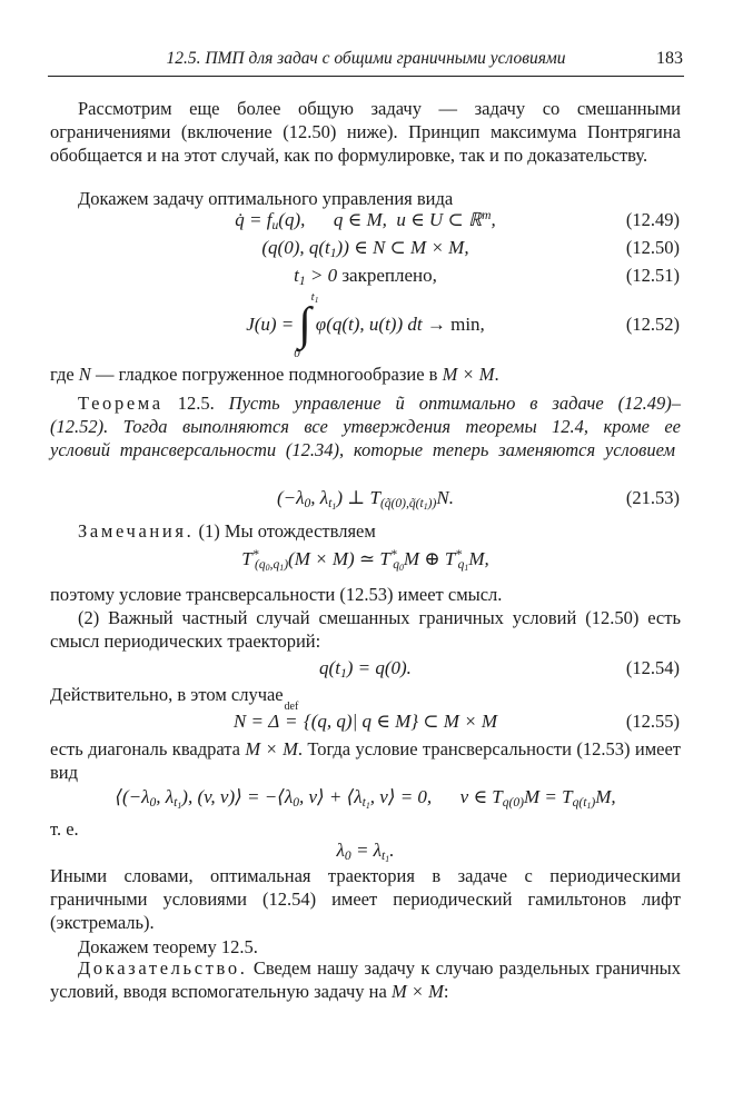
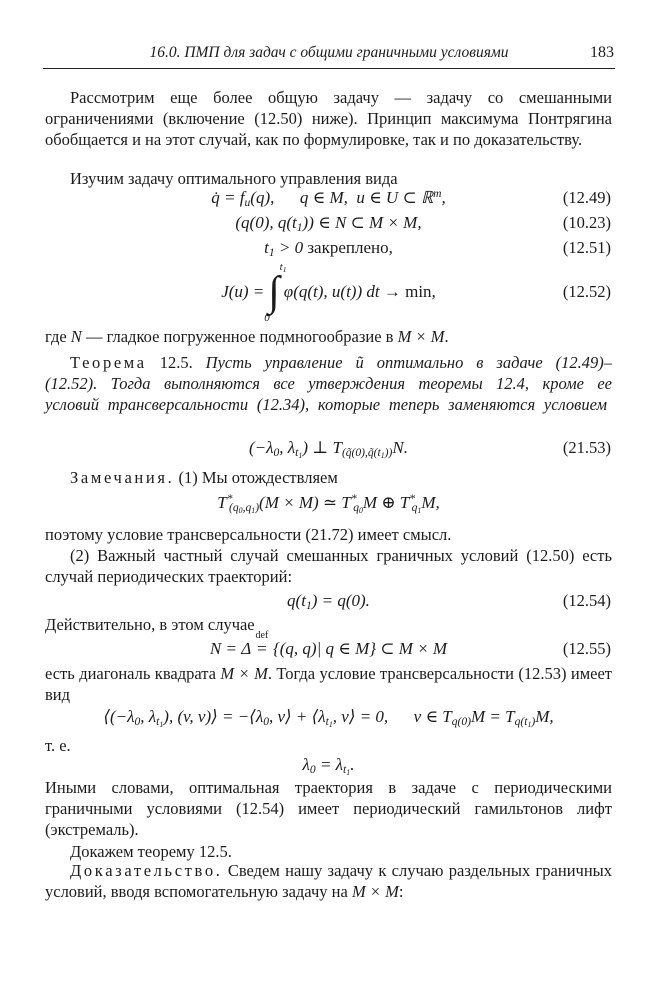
- 12.5. ПМП для задач с общими граничными условиями
+ 16.0. ПМП для задач с общими граничными условиями
  183
  Рассмотрим еще более общую задачу — задачу со смешанными ограничениями (включение (12.50) ниже). Принцип максимума Понтрягина обобщается и на этот случай, как по формулировке, так и по доказательству.
- Докажем задачу оптимального управления вида
+ Изучим задачу оптимального управления вида
  q̇ = fu(q), q ∈ M, u ∈ U ⊂ ℝm,
  (12.49)
  (q(0), q(t1)) ∈ N ⊂ M × M,
- (12.50)
+ (10.23)
  t1 > 0 закреплено,
  (12.51)
  J(u) =
  t1
  ∫
  0
  φ(q(t), u(t)) dt → min,
  (12.52)
  где N — гладкое погруженное подмногообразие в M × M.
  Теорема 12.5. Пусть управление ũ оптимально в задаче (12.49)–(12.52). Тогда выполняются все утверждения теоремы 12.4, кроме ее условий трансверсальности (12.34), которые теперь заменяются условием
  (−λ0, λt1) ⊥ T(q̃(0),q̃(t1))N.
  (21.53)
  Замечания. (1) Мы отождествляем
  T*(q0,q1)(M × M) ≃ T*q0M ⊕ T*q1M,
- поэтому условие трансверсальности (12.53) имеет смысл.
+ поэтому условие трансверсальности (21.72) имеет смысл.
- (2) Важный частный случай смешанных граничных условий (12.50) есть смысл периодических траекторий:
+ (2) Важный частный случай смешанных граничных условий (12.50) есть случай периодических траекторий:
  q(t1) = q(0).
  (12.54)
  Действительно, в этом случае
  N = Δ
  def
  = {(q, q)| q ∈ M} ⊂ M × M
  (12.55)
  есть диагональ квадрата M × M. Тогда условие трансверсальности (12.53) имеет вид
  ⟨(−λ0, λt1), (v, v)⟩ = −⟨λ0, v⟩ + ⟨λt1, v⟩ = 0, v ∈ Tq(0)M = Tq(t1)M,
  т. е.
  λ0 = λt1.
  Иными словами, оптимальная траектория в задаче с периодическими граничными условиями (12.54) имеет периодический гамильтонов лифт (экстремаль).
  Докажем теорему 12.5.
  Доказательство. Сведем нашу задачу к случаю раздельных граничных условий, вводя вспомогательную задачу на M × M:
